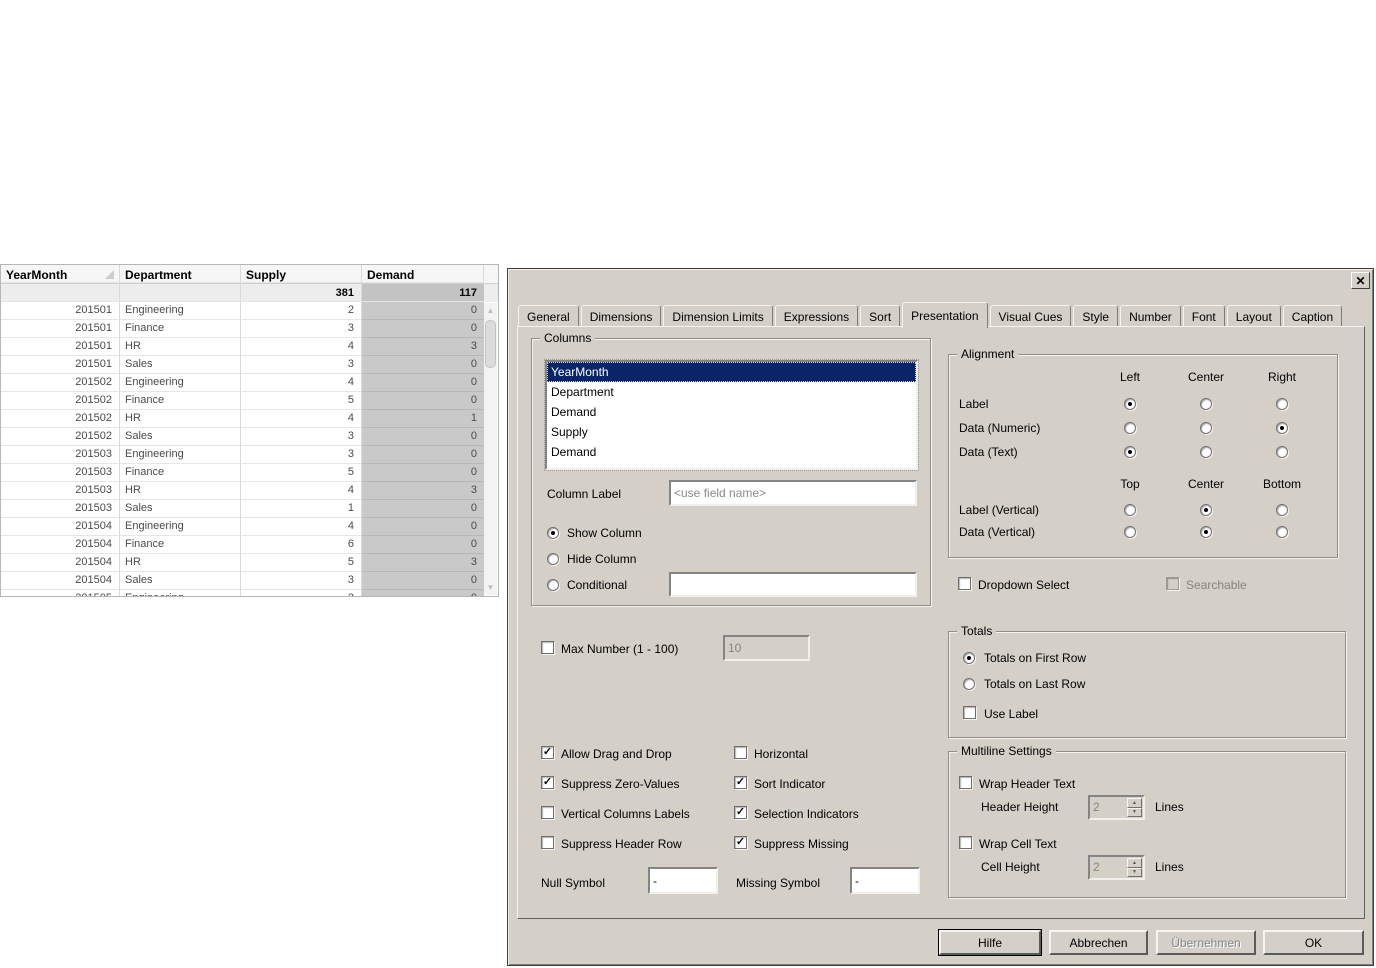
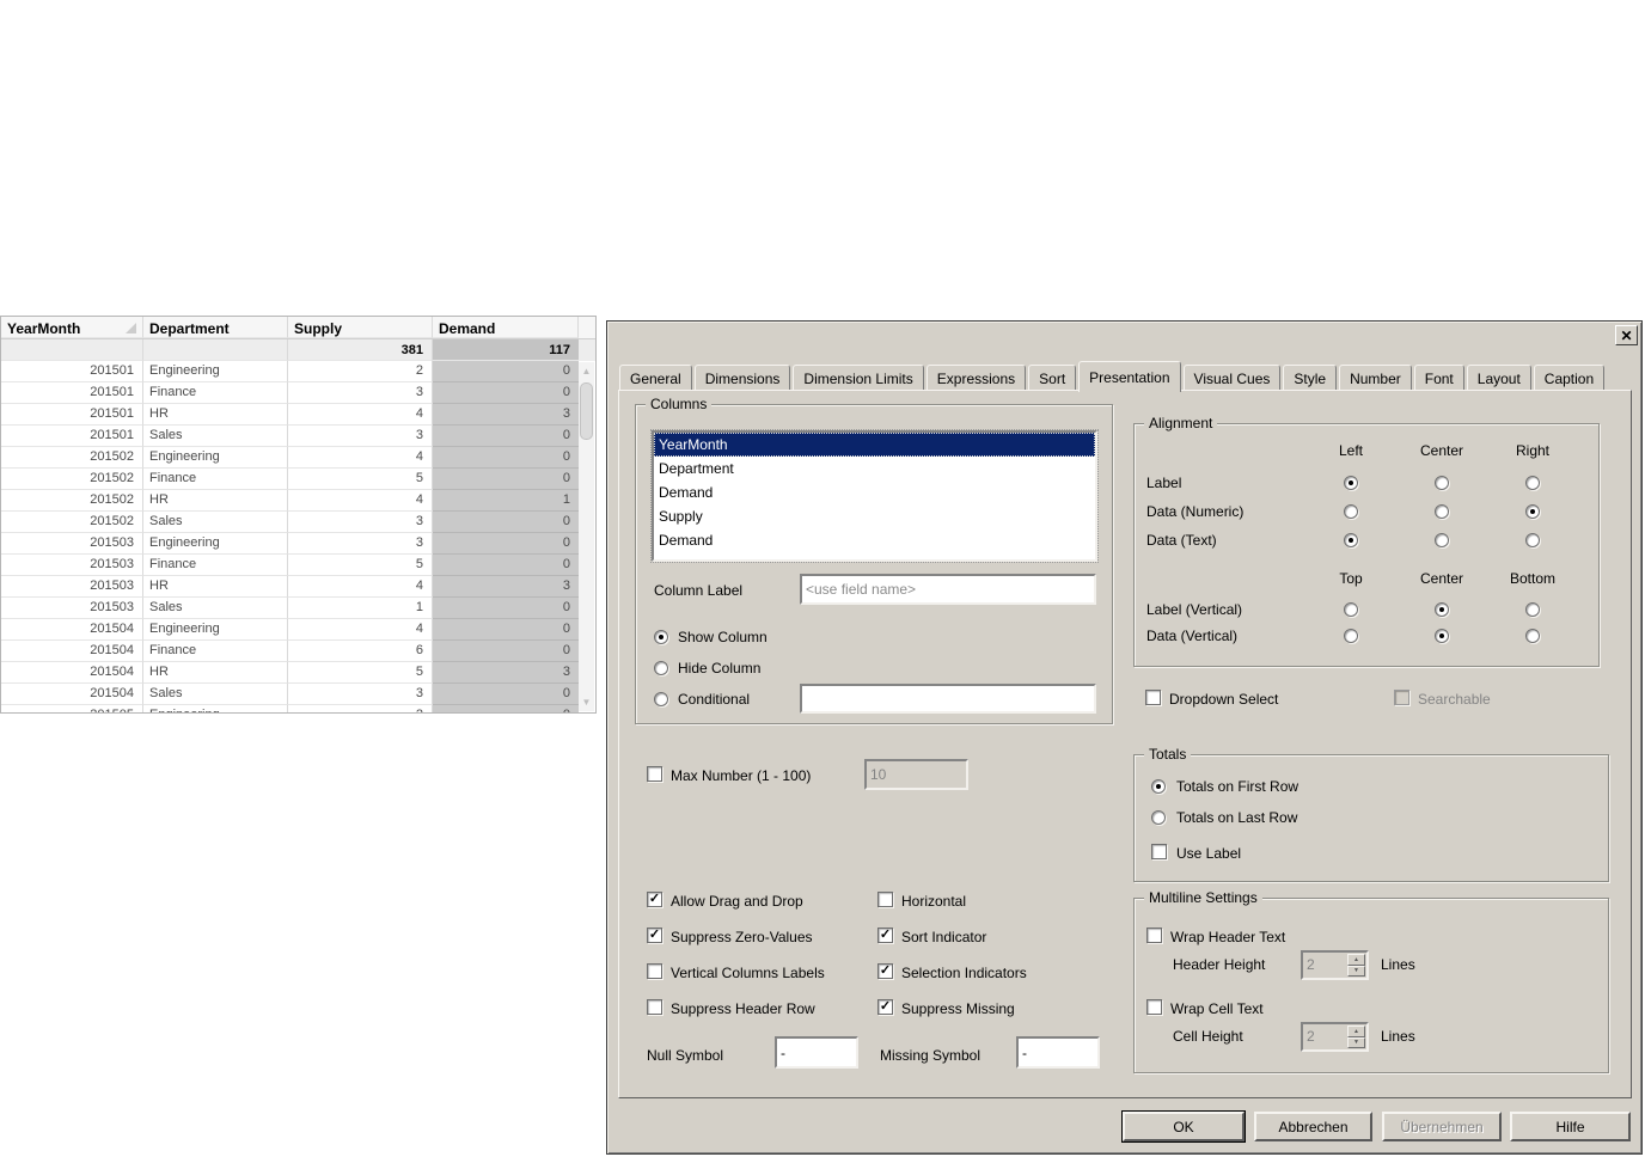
  YearMonth
  Department
  Supply
  Demand
  381
  117
  201501
  Engineering
  2
  0
  201501
  Finance
  3
  0
  201501
  HR
  4
  3
  201501
  Sales
  3
  0
  201502
  Engineering
  4
  0
  201502
  Finance
  5
  0
  201502
  HR
  4
  1
  201502
  Sales
  3
  0
  201503
  Engineering
  3
  0
  201503
  Finance
  5
  0
  201503
  HR
  4
  3
  201503
  Sales
  1
  0
  201504
  Engineering
  4
  0
  201504
  Finance
  6
  0
  201504
  HR
  5
  3
  201504
  Sales
  3
  0
  ▲
  ▼
  ✕
  General
  Dimensions
  Dimension Limits
  Expressions
  Sort
  Presentation
  Visual Cues
  Style
  Number
  Font
  Layout
  Caption
  Columns
  YearMonth
  Department
  Demand
  Supply
  Demand
  Column Label
  <use field name>
  Show Column
  Hide Column
  Conditional
  Alignment
  Left
  Center
  Right
  Label
  Data (Numeric)
  Data (Text)
  Top
  Center
  Bottom
  Label (Vertical)
  Data (Vertical)
  Totals
  Totals on First Row
  Totals on Last Row
  Use Label
  Multiline Settings
  Header Height
  2
  Lines
  Cell Height
  2
  Lines
  Wrap Header Text
  Wrap Cell Text
  10
  Null Symbol
  -
  Missing Symbol
  -
  Dropdown Select
  Searchable
  Max Number (1 - 100)
  ✓
  Allow Drag and Drop
  ✓
  Suppress Zero-Values
  Vertical Columns Labels
  Suppress Header Row
  Horizontal
  ✓
  Sort Indicator
  ✓
  Selection Indicators
  ✓
  Suppress Missing
- Hilfe
+ OK
  Abbrechen
  Übernehmen
- OK
+ Hilfe
